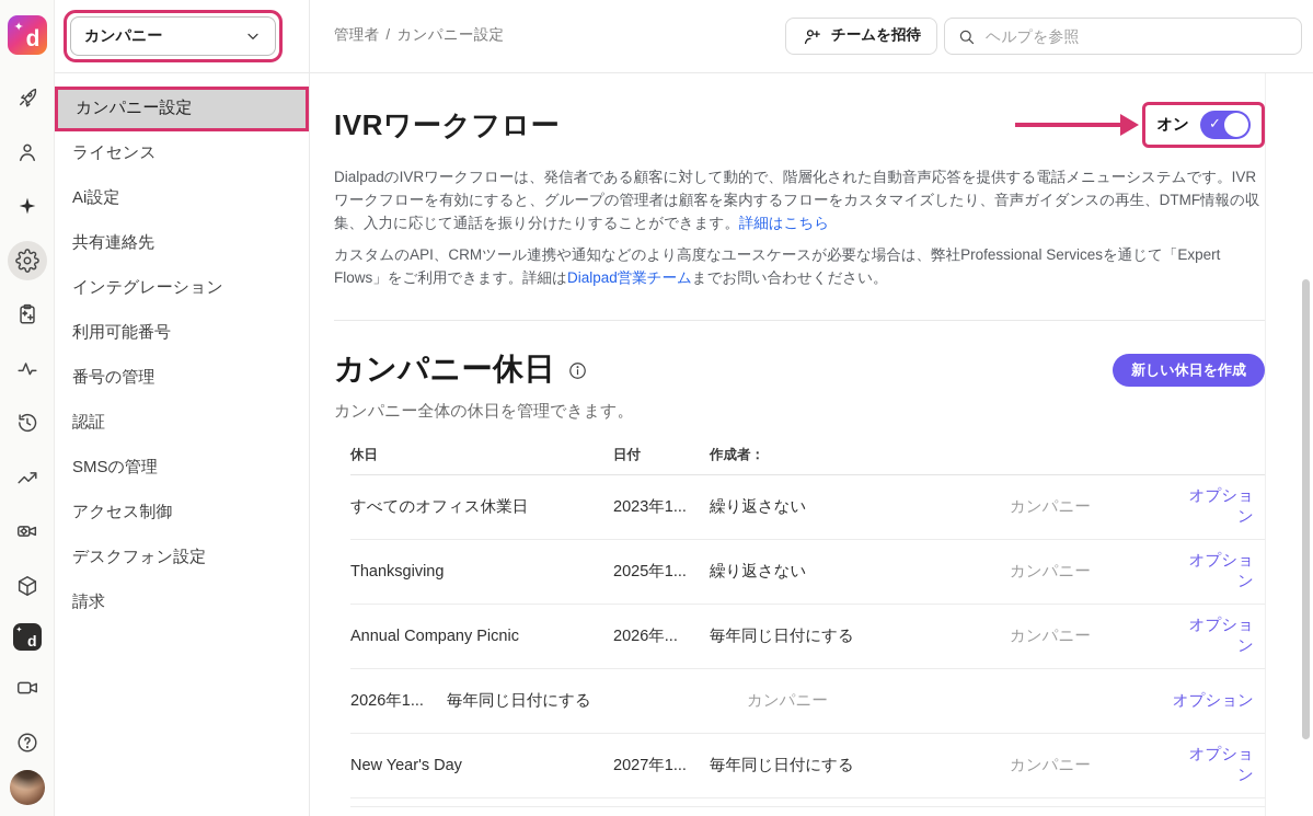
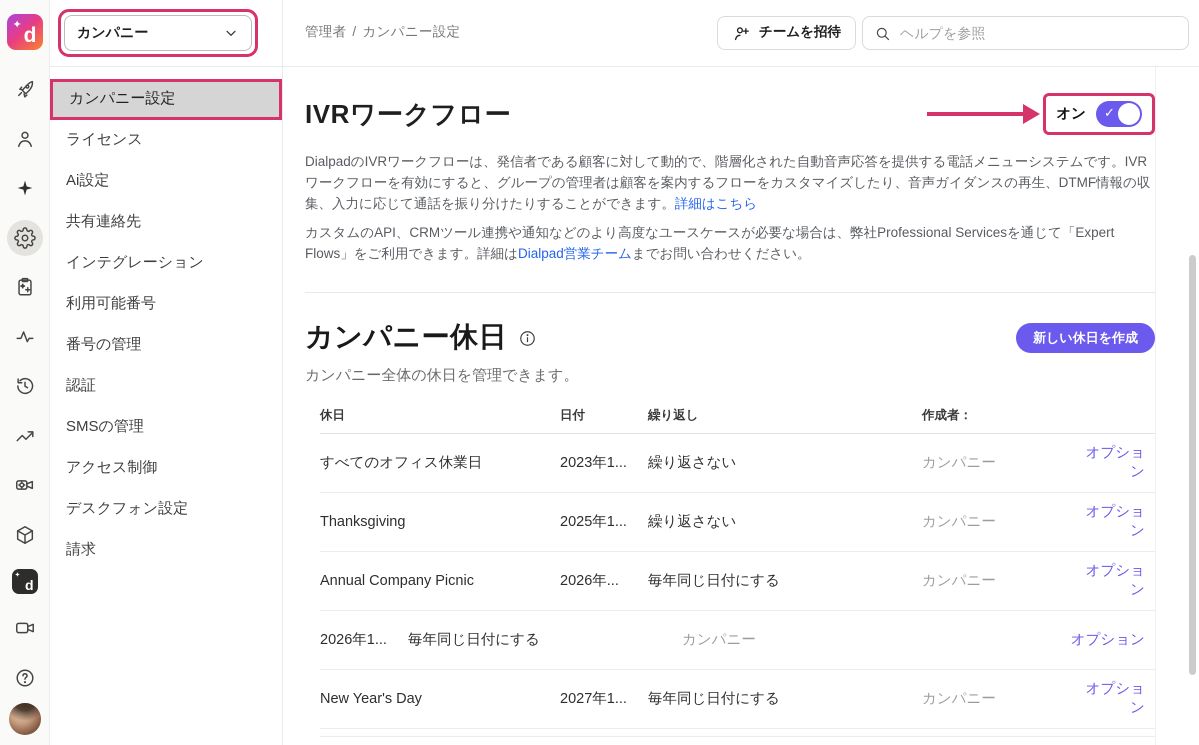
  ✦
  d
  d
  カンパニー
  カンパニー設定
  ライセンス
  Ai設定
  共有連絡先
  インテグレーション
  利用可能番号
  番号の管理
  認証
  SMSの管理
  アクセス制御
  デスクフォン設定
  請求
  管理者 / カンパニー設定
  チームを招待
  ヘルプを参照
  IVRワークフロー
  オン
  ✓
  DialpadのIVRワークフローは、発信者である顧客に対して動的で、階層化された自動音声応答を提供する電話メニューシステムです。IVRワークフローを有効にすると、グループの管理者は顧客を案内するフローをカスタマイズしたり、音声ガイダンスの再生、DTMF情報の収集、入力に応じて通話を振り分けたりすることができます。詳細はこちら
  カスタムのAPI、CRMツール連携や通知などのより高度なユースケースが必要な場合は、弊社Professional Servicesを通じて「Expert Flows」をご利用できます。詳細はDialpad営業チームまでお問い合わせください。
  カンパニー休日
  新しい休日を作成
  カンパニー全体の休日を管理できます。
  休日
  日付
+ 繰り返し
  作成者：
  すべてのオフィス休業日
  2023年1...
  繰り返さない
  カンパニー
  オプション
  Thanksgiving
  2025年1...
  繰り返さない
  カンパニー
  オプション
  Annual Company Picnic
  2026年...
  毎年同じ日付にする
  カンパニー
  オプション
  2026年1...
  毎年同じ日付にする
  カンパニー
  オプション
  New Year's Day
  2027年1...
  毎年同じ日付にする
  カンパニー
  オプション
